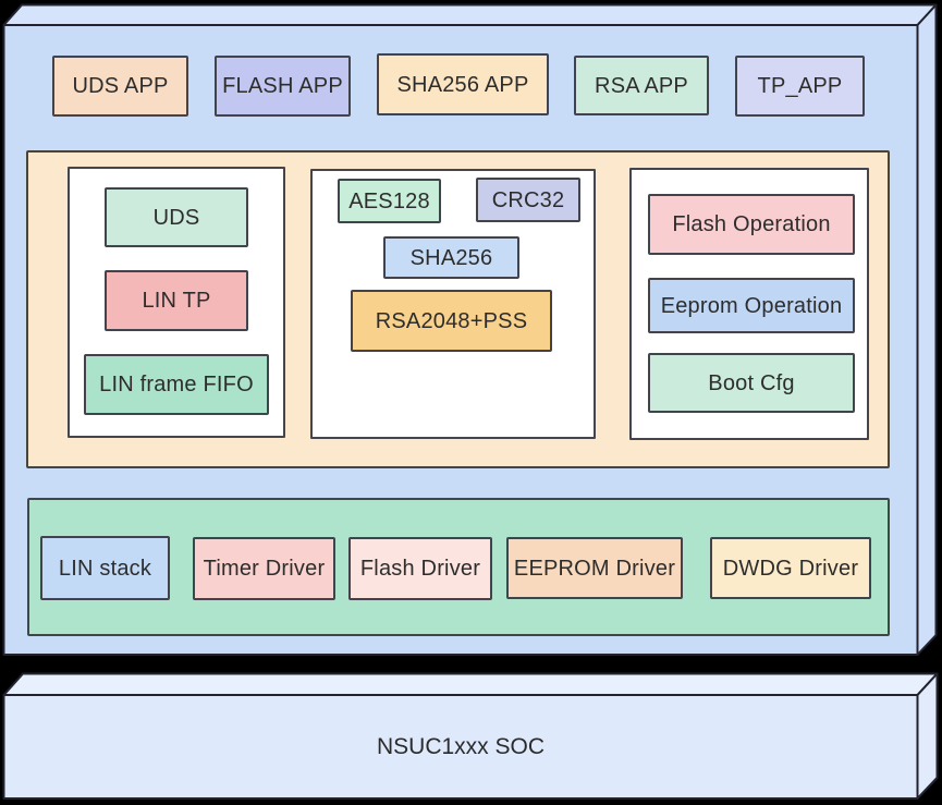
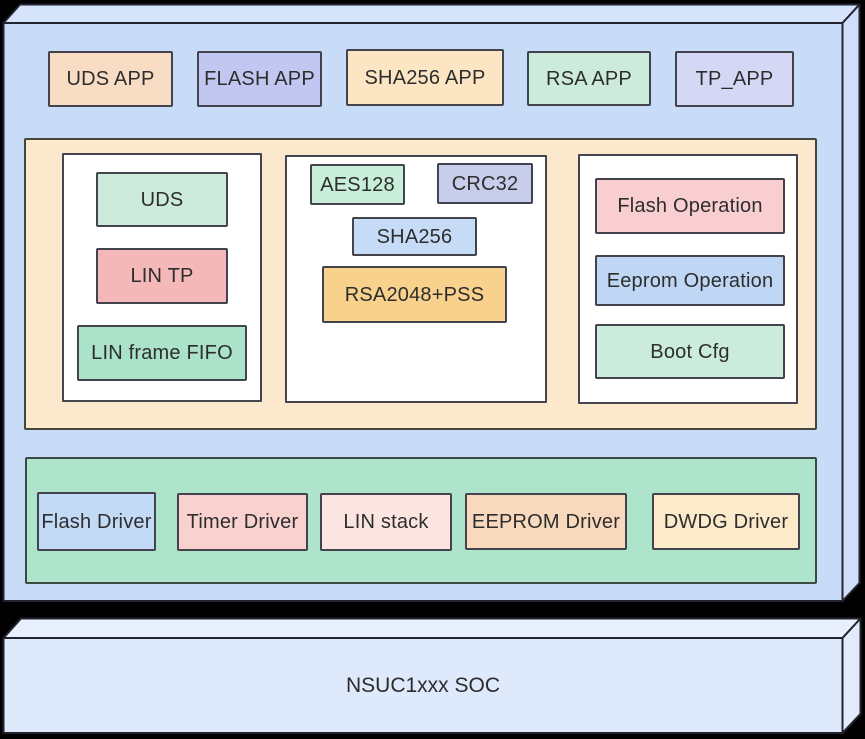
  UDS APP
  FLASH APP
  SHA256 APP
  RSA APP
  TP_APP
  UDS
  LIN TP
  LIN frame FIFO
  AES128
  CRC32
  SHA256
  RSA2048+PSS
  Flash Operation
  Eeprom Operation
  Boot Cfg
- LIN stack
+ Flash Driver
  Timer Driver
- Flash Driver
+ LIN stack
  EEPROM Driver
  DWDG Driver
  NSUC1xxx SOC
